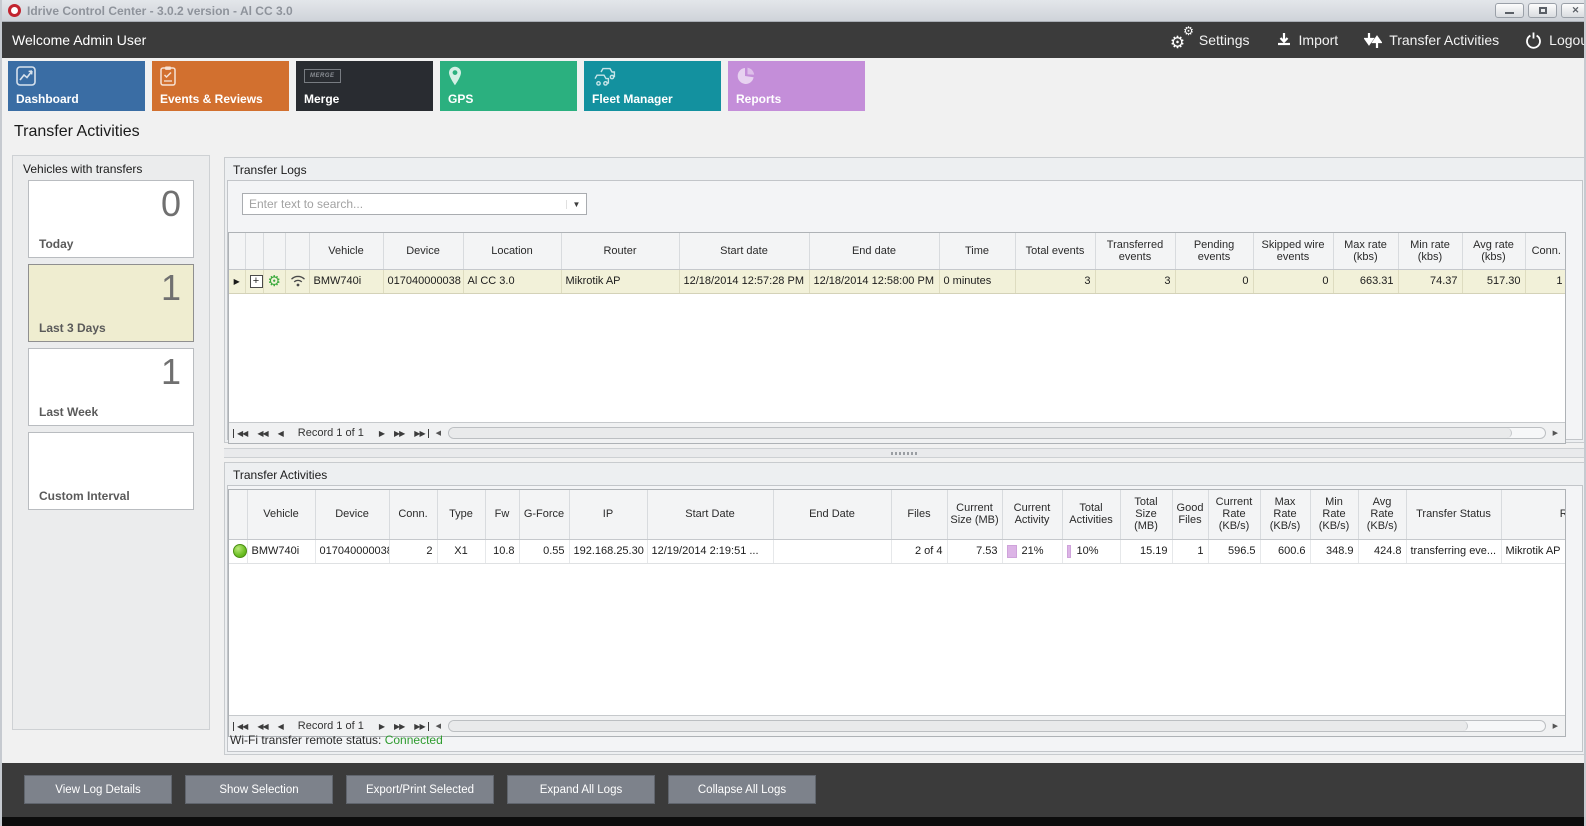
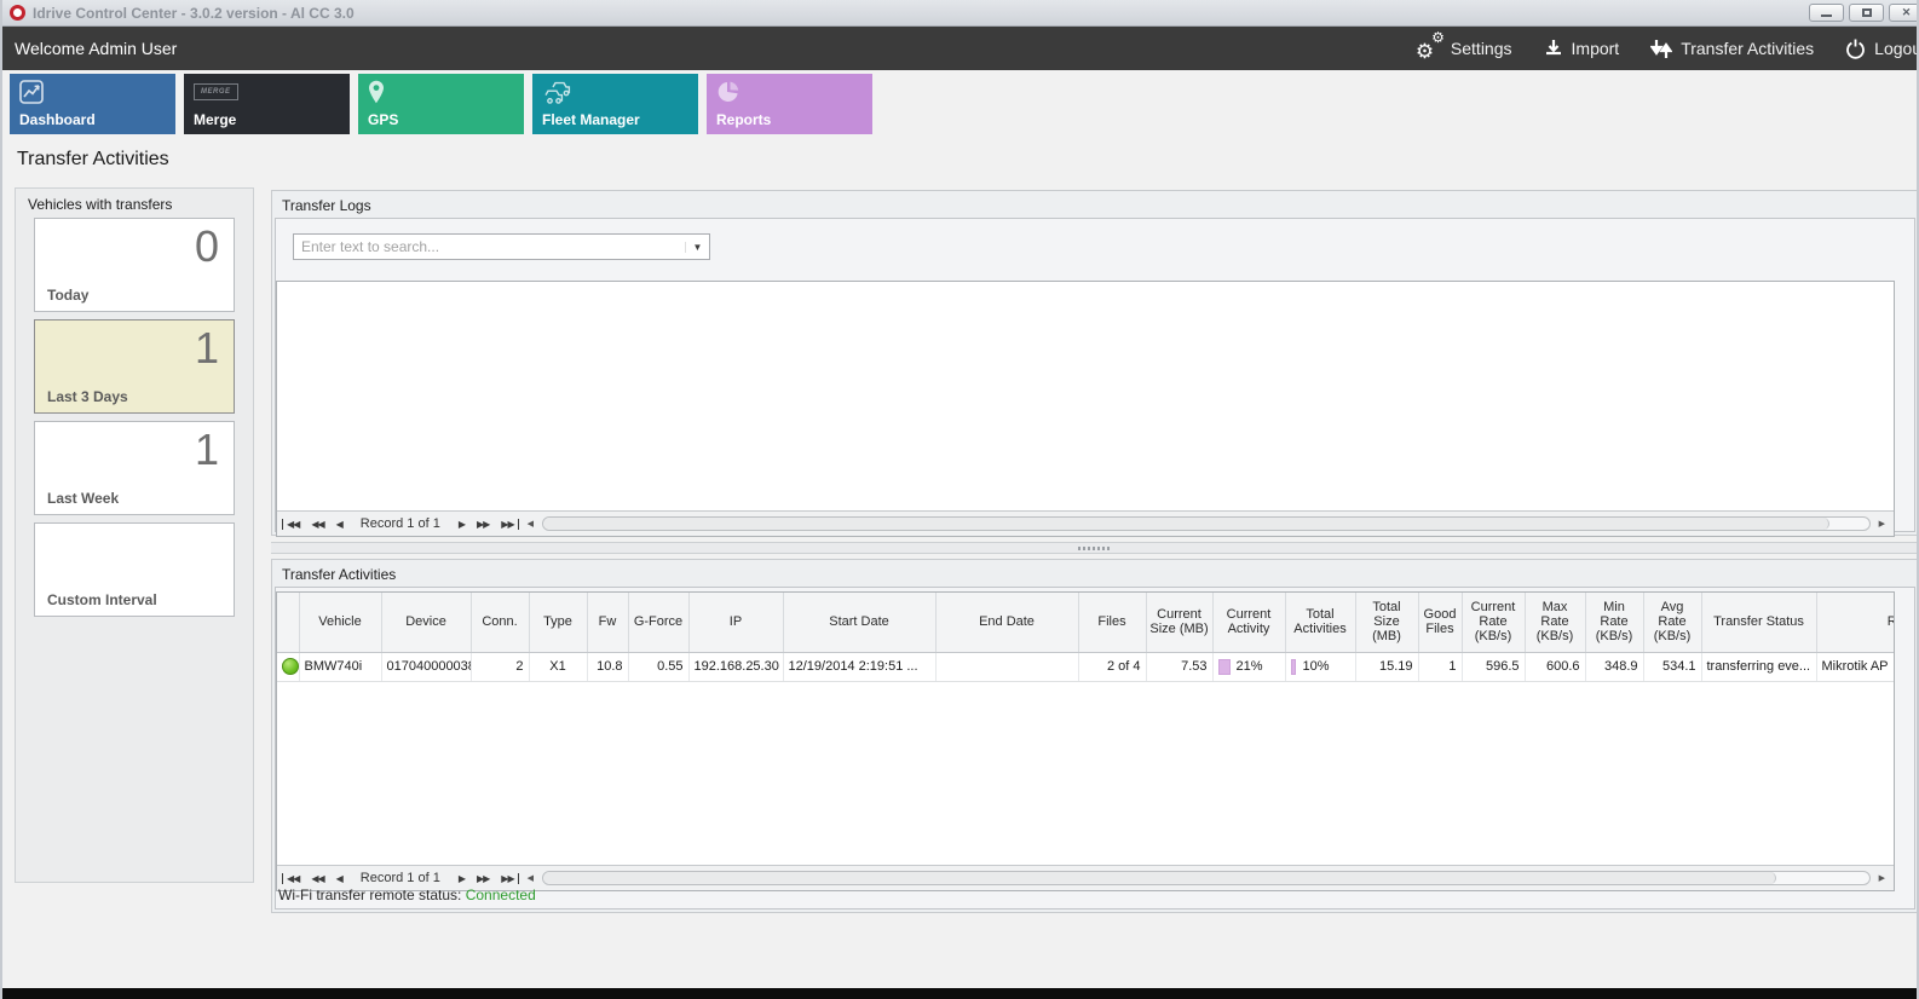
  Idrive Control Center - 3.0.2 version - Al CC 3.0
  ✕
  Welcome Admin User
  ⚙
  ⚙
  Settings
  Import
  Transfer Activities
  Dashboard
- Events & Reviews
  Merge
  GPS
  Fleet Manager
  Reports
  Transfer Activities
  Vehicles with transfers
  0
  Today
  1
  Last 3 Days
  1
  Last Week
  Custom Interval
  Transfer Logs
  Enter text to search...
  ▼
- 				Vehicle	Device	Location	Router	Start date	End date	Time	Total events	Transferred events	Pending events	Skipped wire events	Max rate (kbs)	Min rate (kbs)	Avg rate (kbs)	Conn.
- ▶	+	⚙		BMW740i	017040000038	Al CC 3.0	Mikrotik AP	12/18/2014 12:57:28 PM	12/18/2014 12:58:00 PM	0 minutes	3	3	0	0	663.31	74.37	517.30	1
  ◀◀
  ◀◀
  ◀
  Record 1 of 1
  ▶
  ▶▶
  ▶▶
  Transfer Activities
  	Vehicle	Device	Conn.	Type	Fw	G-Force	IP	Start Date	End Date	Files	Current Size (MB)	Current Activity	Total Activities	Total Size (MB)	Good Files	Current Rate (KB/s)	Max Rate (KB/s)	Min Rate (KB/s)	Avg Rate (KB/s)	Transfer Status	R
- 	BMW740i	01704000003	2	X1	10.8	0.55	192.168.25.30	12/19/2014 2:19:51 ...		2 of 4	7.53	21%	10%	15.19	1	596.5	600.6	348.9	424.8	transferring eve...	Mikrotik AP
+ 	BMW740i	01704000003	2	X1	10.8	0.55	192.168.25.30	12/19/2014 2:19:51 ...		2 of 4	7.53	21%	10%	15.19	1	596.5	600.6	348.9	534.1	transferring eve...	Mikrotik AP
  ◀◀
  ◀◀
  ◀
  Record 1 of 1
  ▶
  ▶▶
  ▶▶
  Wi-Fi transfer remote status: Connected
- View Log Details
- Show Selection
- Export/Print Selected
- Expand All Logs
- Collapse All Logs
